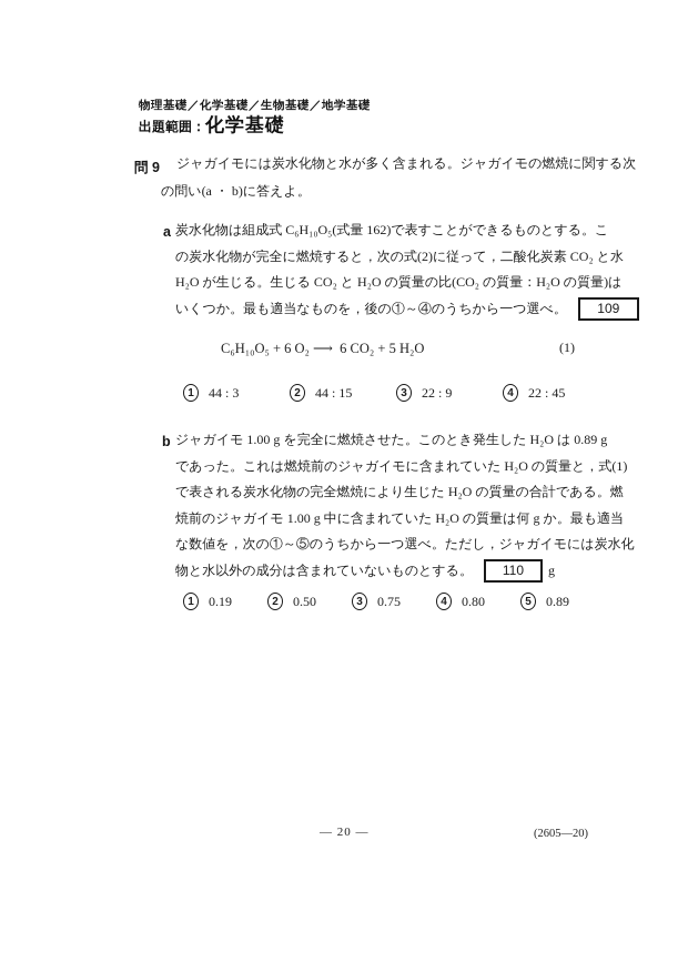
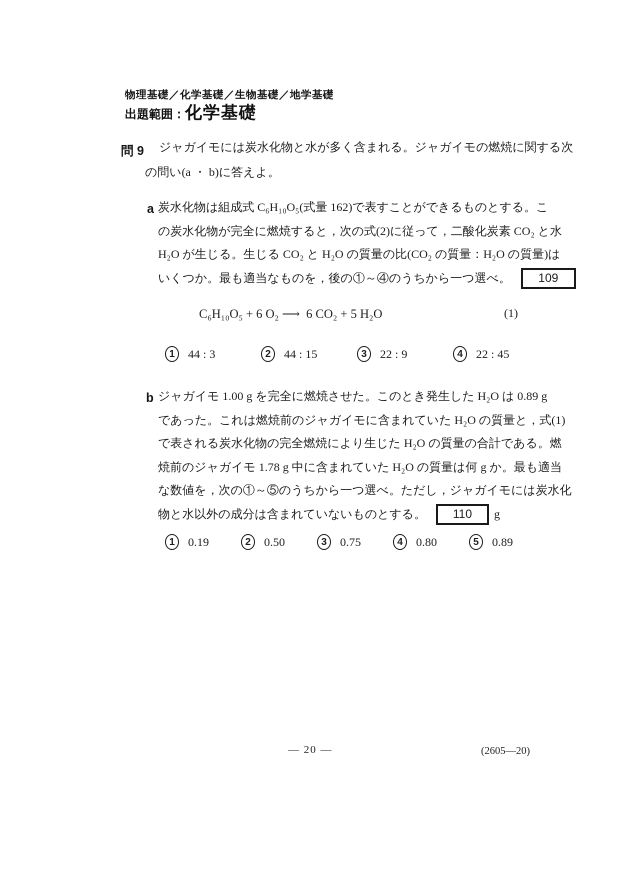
  物理基礎／化学基礎／生物基礎／地学基礎
  出題範囲：
  化学基礎
  問 9
  ジャガイモには炭水化物と水が多く含まれる。ジャガイモの燃焼に関する次
  の問い(a ・ b)に答えよ。
  a
  炭水化物は組成式 C₆H₁₀O₅(式量 162)で表すことができるものとする。こ
  の炭水化物が完全に燃焼すると，次の式(2)に従って，二酸化炭素 CO₂ と水
  H₂O が生じる。生じる CO₂ と H₂O の質量の比(CO₂ の質量：H₂O の質量)は
  いくつか。最も適当なものを，後の①～④のうちから一つ選べ。
  109
  C₆H₁₀O₅ + 6 O₂ ⟶ 6 CO₂ + 5 H₂O
  (1)
  1
  44 : 3
  2
  44 : 15
  3
  22 : 9
  4
  22 : 45
  b
  ジャガイモ 1.00 g を完全に燃焼させた。このとき発生した H₂O は 0.89 g
  であった。これは燃焼前のジャガイモに含まれていた H₂O の質量と，式(1)
  で表される炭水化物の完全燃焼により生じた H₂O の質量の合計である。燃
- 焼前のジャガイモ 1.00 g 中に含まれていた H₂O の質量は何 g か。最も適当
+ 焼前のジャガイモ 1.78 g 中に含まれていた H₂O の質量は何 g か。最も適当
  な数値を，次の①～⑤のうちから一つ選べ。ただし，ジャガイモには炭水化
  物と水以外の成分は含まれていないものとする。
  110
  g
  1
  0.19
  2
  0.50
  3
  0.75
  4
  0.80
  5
  0.89
  — 20 —
  (2605—20)
